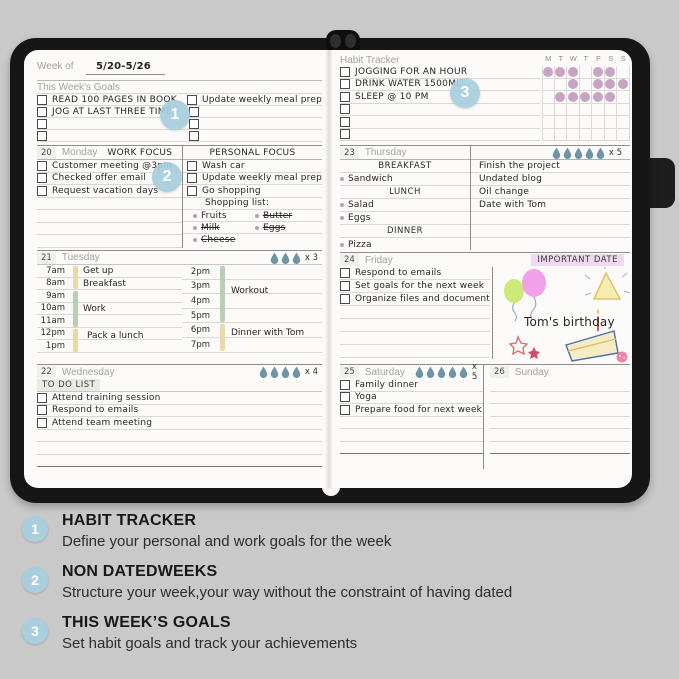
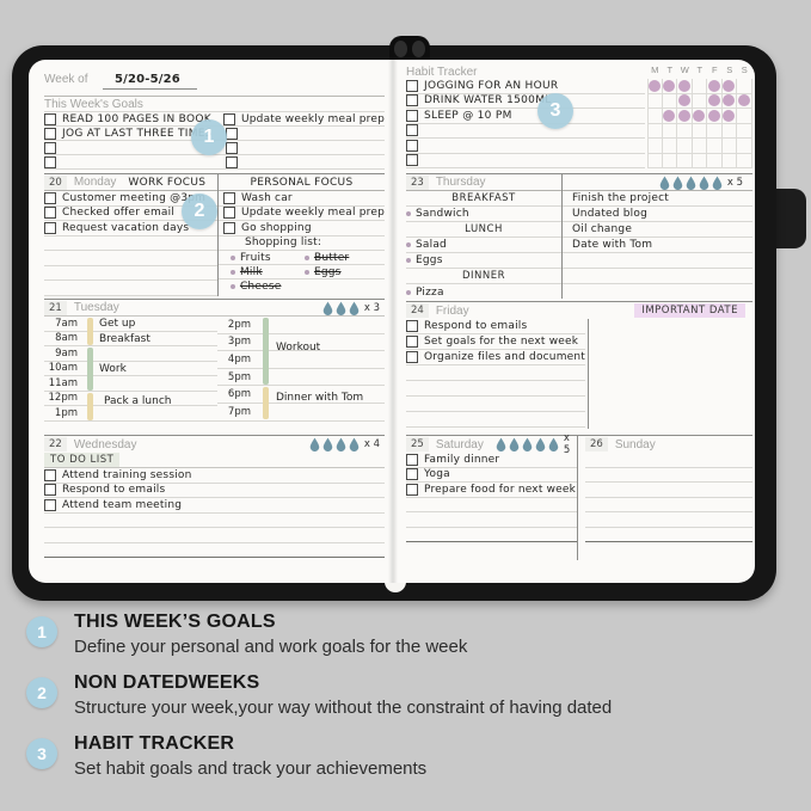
  Week of 5/20-5/26
  This Week's Goals
  READ 100 PAGES IN BOO
  Update weekly meal prep
  JOG AT LAST THREE TI
  1
  20
  Monday
  WORK FOCUS
  Customer meeting @3
  Checked offer email
  Request vacation days
  PERSONAL FOCUS
  Wash car
  Update weekly meal prep
  Go shopping
  Shopping list:
  Fruits
  Butter
  Milk
  Eggs
  Cheese
  2
  21
  Tuesday
  x 3
  7am
  8am
  9am
  10am
  11am
  12pm
  1pm
  2pm
  3pm
  4pm
  5pm
  6pm
  7pm
  Get up
  Breakfast
  Work
  Pack a lunch
  Workout
  Dinner with Tom
  22
  Wednesday
  x 4
  TO DO LIST
  Attend training session
  Respond to emails
  Attend team meeting
  Habit Tracker
  JOGGING FOR AN HOUR
  DRINK WATER 1500
  SLEEP @ 10 PM
  M
  T
  W
  T
  F
  S
  S
  3
  23
  Thursday
  BREAKFAST
  Sandwich
  LUNCH
  Salad
  Eggs
  DINNER
  Pizza
  x 5
  Finish the project
  Undated blog
  Oil change
  Date with Tom
  24
  Friday
  IMPORTANT DATE
  Respond to emails
  Set goals for the next week
  Organize files and document
- Tom's birthday
  25
  Saturday
  x 5
  Family dinner
  Yoga
  Prepare food for next week
  26
  Sunday
  1
- HABIT TRACKER
+ THIS WEEK’S GOALS
  Define your personal and work goals for the week
  2
  NON DATEDWEEKS
  Structure your week,your way without the constraint of having dated
  3
- THIS WEEK’S GOALS
+ HABIT TRACKER
  Set habit goals and track your achievements
